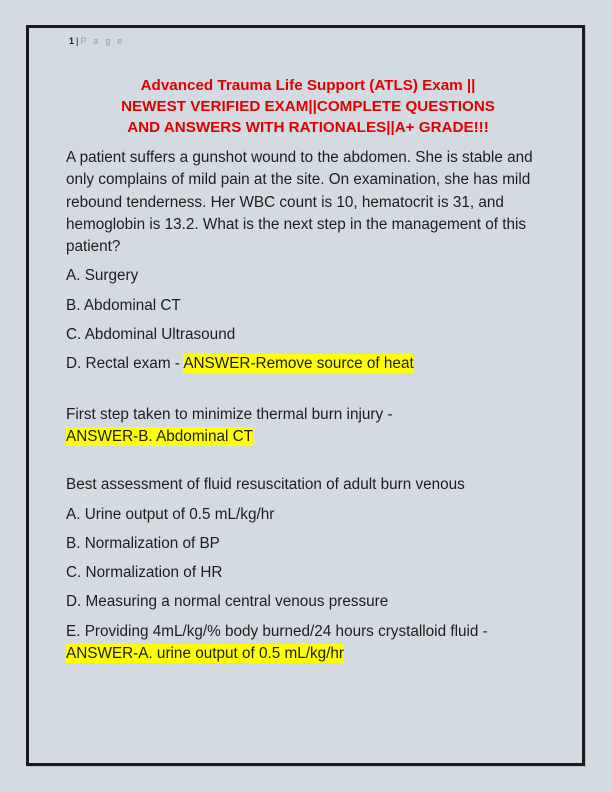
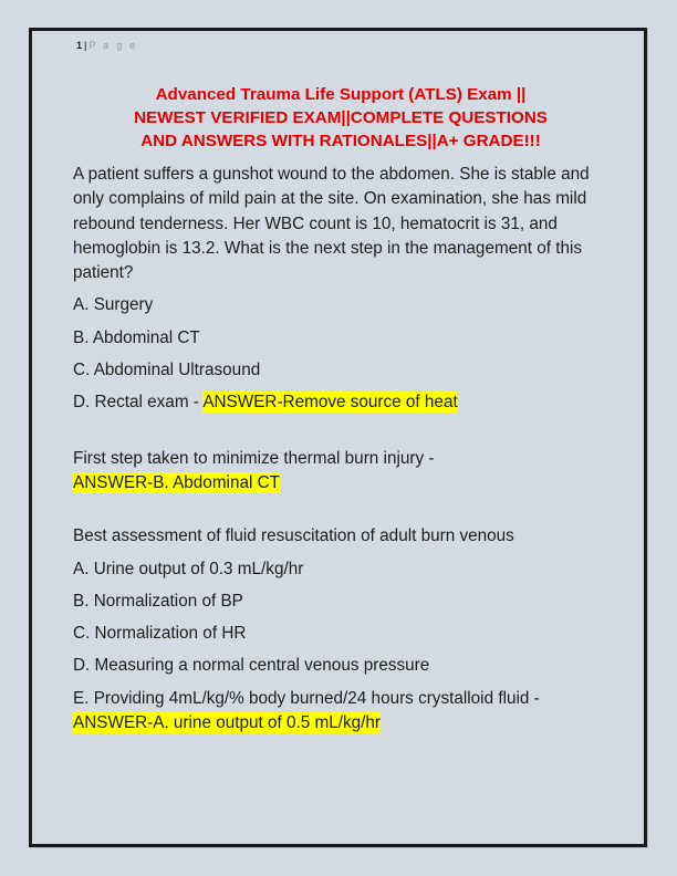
  1 | P a g e
  Advanced Trauma Life Support (ATLS) Exam ||
  NEWEST VERIFIED EXAM||COMPLETE QUESTIONS
  AND ANSWERS WITH RATIONALES||A+ GRADE!!!
  A patient suffers a gunshot wound to the abdomen. She is stable and only complains of mild pain at the site. On examination, she has mild rebound tenderness. Her WBC count is 10, hematocrit is 31, and hemoglobin is 13.2. What is the next step in the management of this patient?
  A. Surgery
  B. Abdominal CT
  C. Abdominal Ultrasound
  D. Rectal exam - ANSWER-Remove source of heat
  First step taken to minimize thermal burn injury -
  ANSWER-B. Abdominal CT
  Best assessment of fluid resuscitation of adult burn venous
- A. Urine output of 0.5 mL/kg/hr
+ A. Urine output of 0.3 mL/kg/hr
  B. Normalization of BP
  C. Normalization of HR
  D. Measuring a normal central venous pressure
  E. Providing 4mL/kg/% body burned/24 hours crystalloid fluid - ANSWER-A. urine output of 0.5 mL/kg/hr
